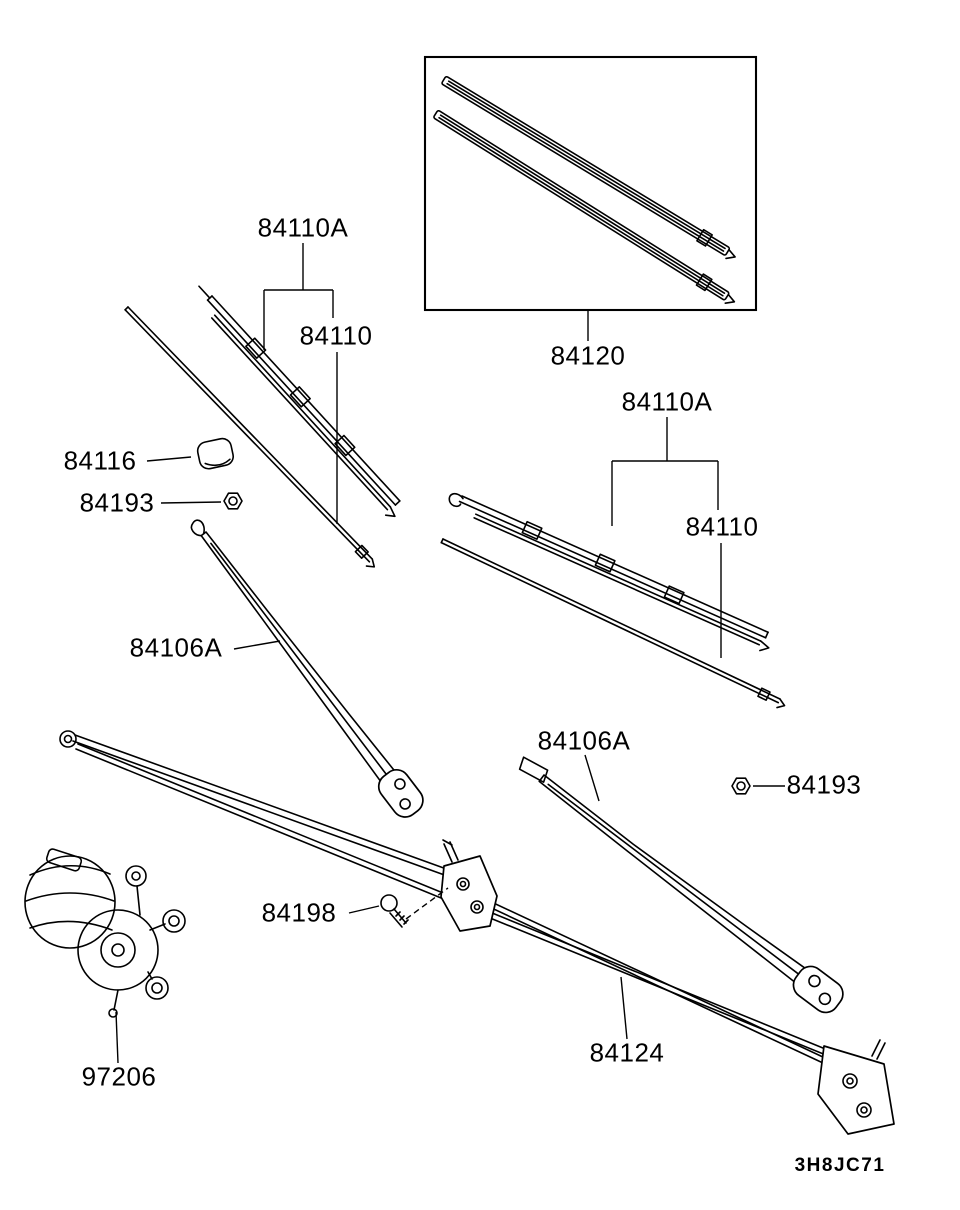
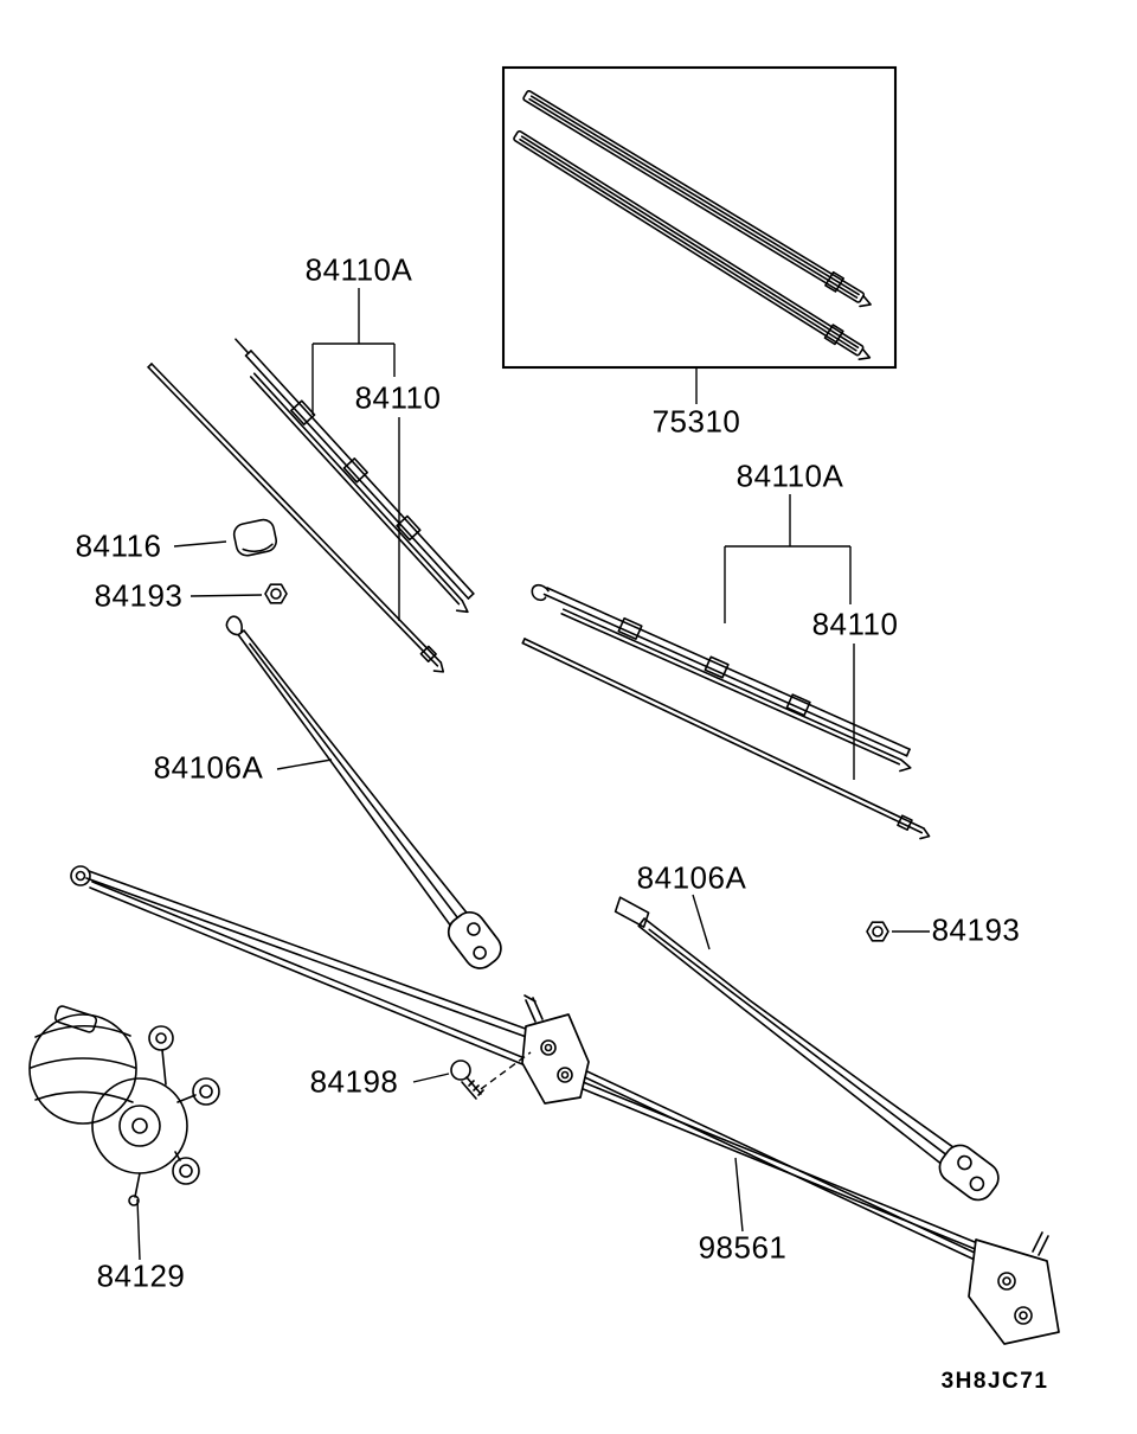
  84110A
  84110
- 84120
+ 75310
  84110A
  84110
  84116
  84193
  84106A
  84106A
  84193
  84198
- 84124
+ 98561
- 97206
+ 84129
  3H8JC71
